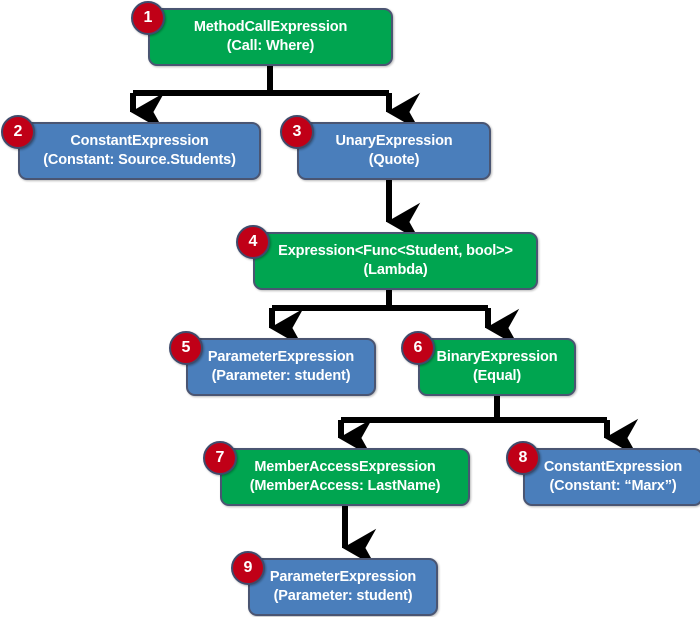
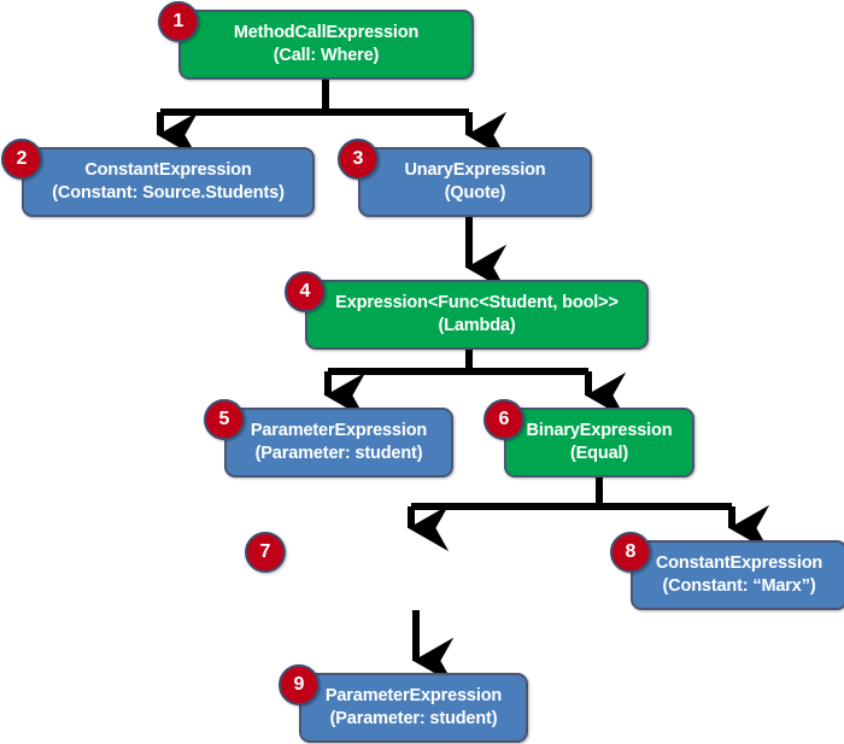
  MethodCallExpression
  (Call: Where)
  1
  ConstantExpression
  (Constant: Source.Students)
  2
  UnaryExpression
  (Quote)
  3
  Expression<Func<Student, bool>>
  (Lambda)
  4
  ParameterExpression
  (Parameter: student)
  5
  BinaryExpression
  (Equal)
  6
- MemberAccessExpression
- (MemberAccess: LastName)
  7
  ConstantExpression
  (Constant: “Marx”)
  8
  ParameterExpression
  (Parameter: student)
  9
